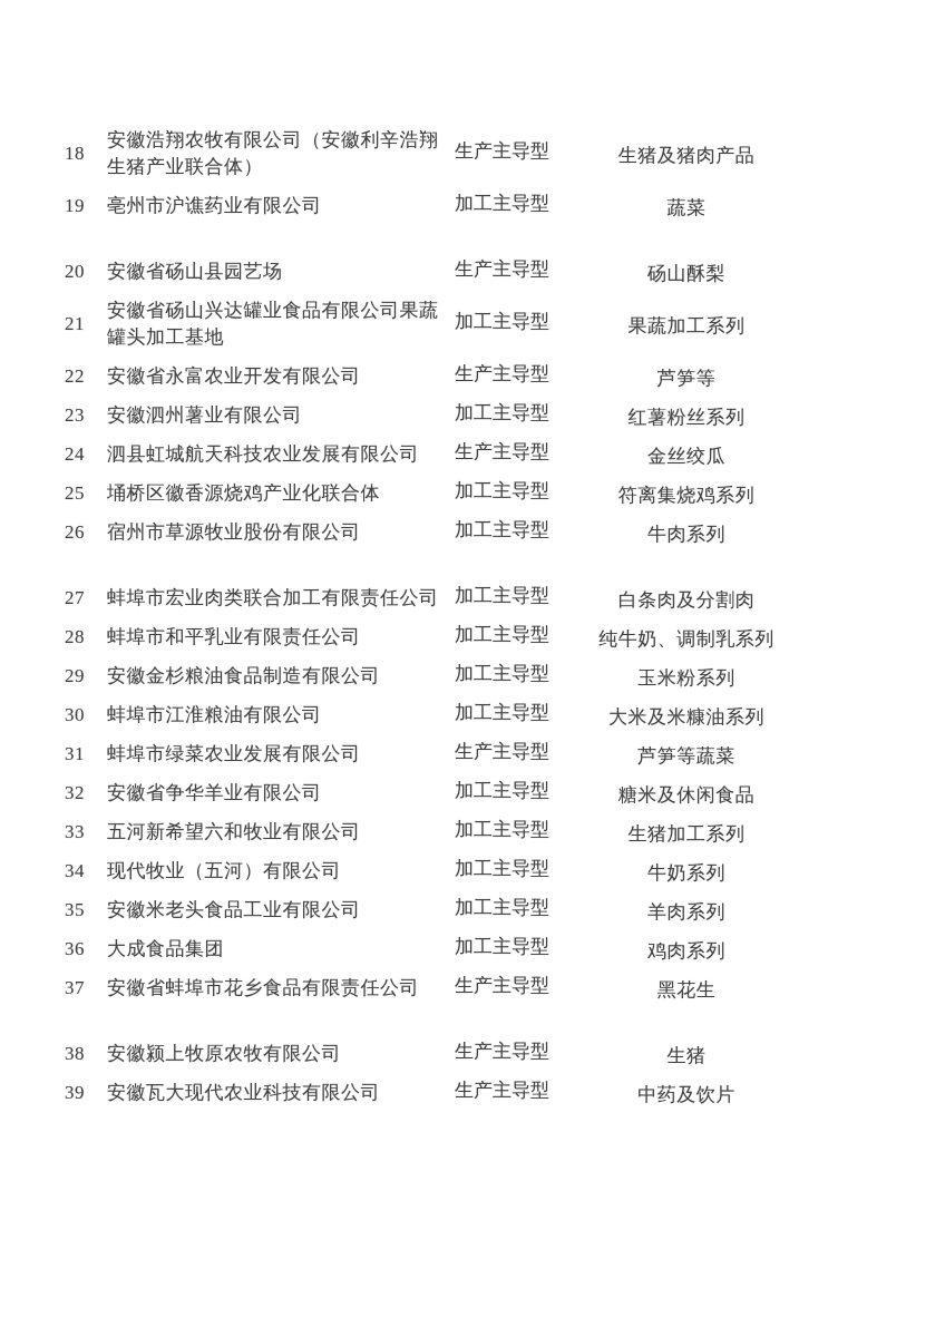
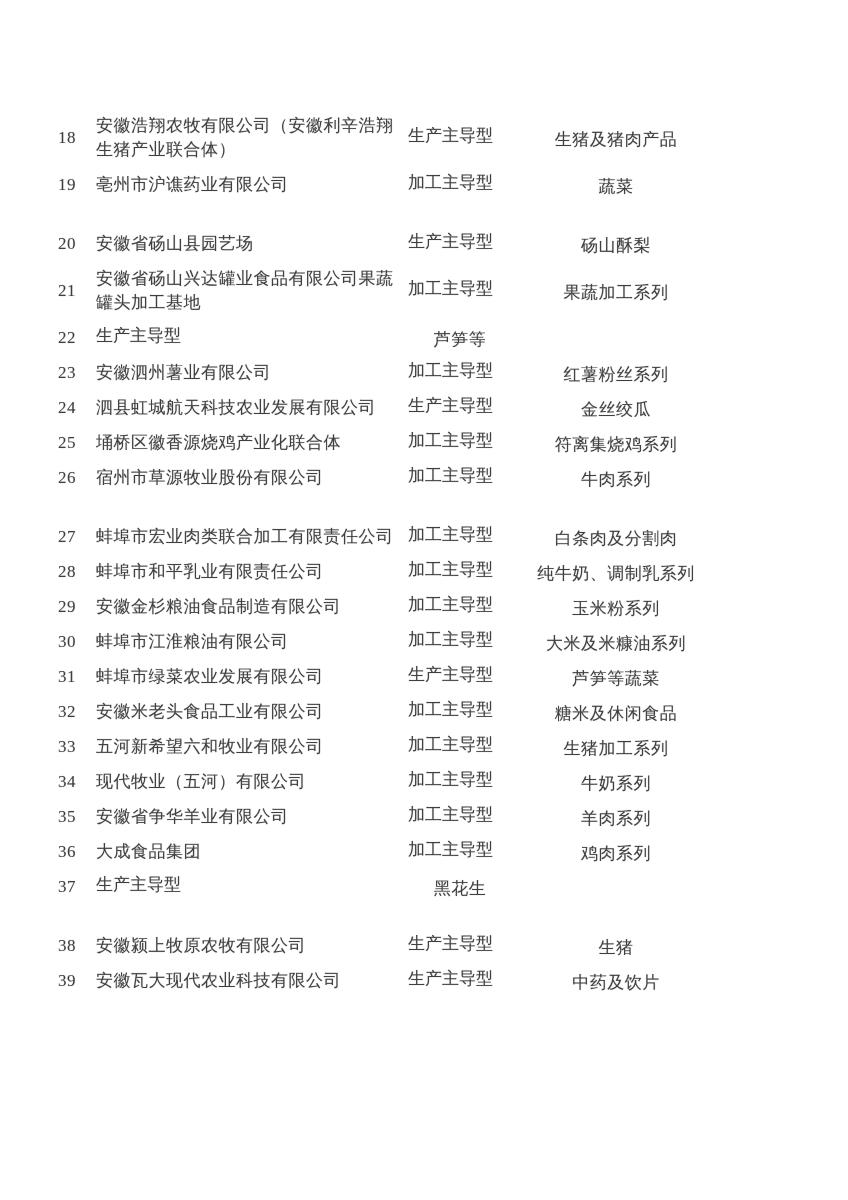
  18
  安徽浩翔农牧有限公司（安徽利辛浩翔生猪产业联合体）
  生产主导型
  生猪及猪肉产品
  19
  亳州市沪谯药业有限公司
  加工主导型
  蔬菜
  20
  安徽省砀山县园艺场
  生产主导型
  砀山酥梨
  21
  安徽省砀山兴达罐业食品有限公司果蔬罐头加工基地
  加工主导型
  果蔬加工系列
  22
- 安徽省永富农业开发有限公司
  生产主导型
  芦笋等
  23
  安徽泗州薯业有限公司
  加工主导型
  红薯粉丝系列
  24
  泗县虹城航天科技农业发展有限公司
  生产主导型
  金丝绞瓜
  25
  埇桥区徽香源烧鸡产业化联合体
  加工主导型
  符离集烧鸡系列
  26
  宿州市草源牧业股份有限公司
  加工主导型
  牛肉系列
  27
  蚌埠市宏业肉类联合加工有限责任公司
  加工主导型
  白条肉及分割肉
  28
  蚌埠市和平乳业有限责任公司
  加工主导型
  纯牛奶、调制乳系列
  29
  安徽金杉粮油食品制造有限公司
  加工主导型
  玉米粉系列
  30
  蚌埠市江淮粮油有限公司
  加工主导型
  大米及米糠油系列
  31
  蚌埠市绿菜农业发展有限公司
  生产主导型
  芦笋等蔬菜
  32
- 安徽省争华羊业有限公司
+ 安徽米老头食品工业有限公司
  加工主导型
  糖米及休闲食品
  33
  五河新希望六和牧业有限公司
  加工主导型
  生猪加工系列
  34
  现代牧业（五河）有限公司
  加工主导型
  牛奶系列
  35
- 安徽米老头食品工业有限公司
+ 安徽省争华羊业有限公司
  加工主导型
  羊肉系列
  36
  大成食品集团
  加工主导型
  鸡肉系列
  37
- 安徽省蚌埠市花乡食品有限责任公司
  生产主导型
  黑花生
  38
  安徽颍上牧原农牧有限公司
  生产主导型
  生猪
  39
  安徽瓦大现代农业科技有限公司
  生产主导型
  中药及饮片
